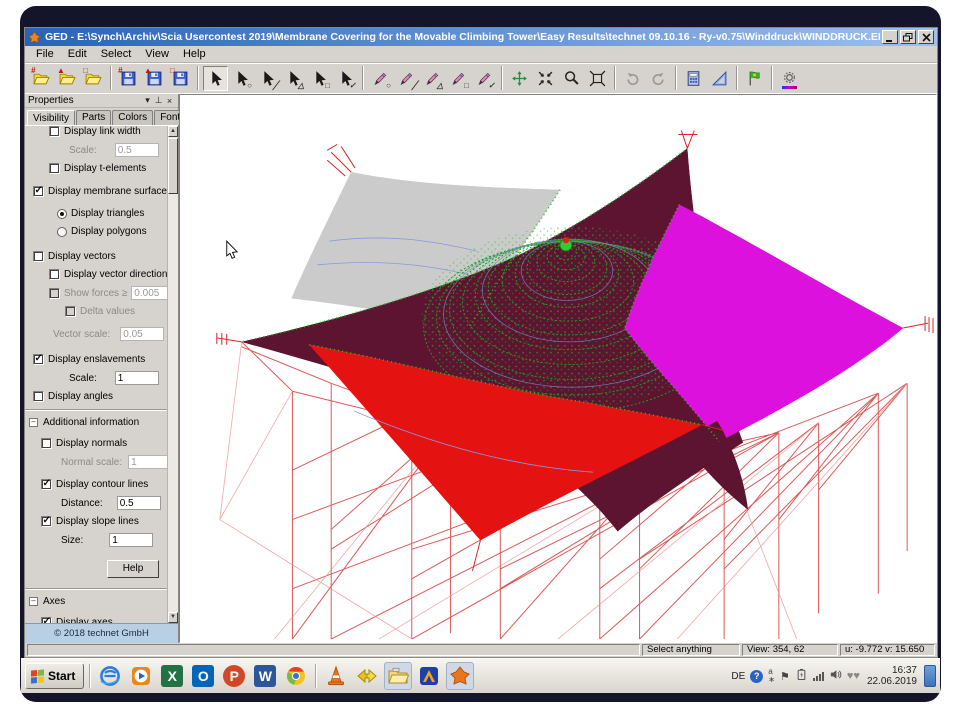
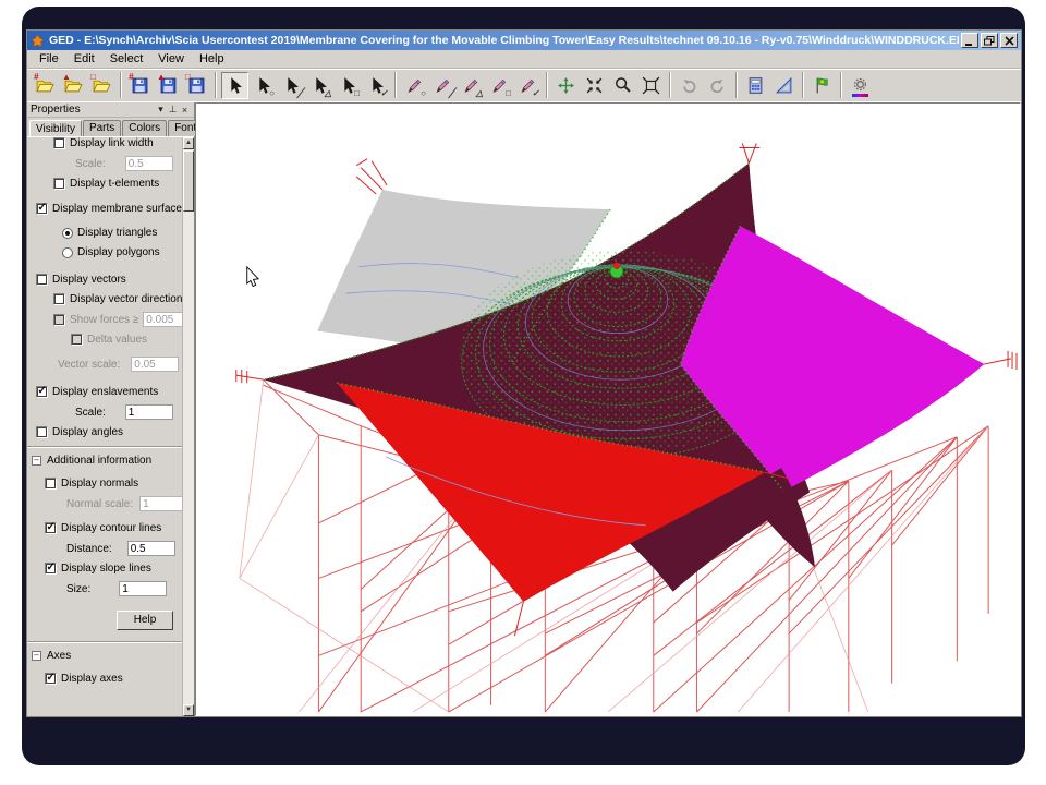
  GED - E:\Synch\Archiv\Scia Usercontest 2019\Membrane Covering for the Movable Climbing Tower\Easy Results\technet 09.10.16 - Ry-v0.75\Winddruck\WINDDRUCK.EI
  File
  Edit
  Select
  View
  Help
  #
  ▲
  □
  #
  ▲
  □
  ○
  ╱
  △
  □
  ✓
  ○
  ╱
  △
  □
  ✓
  Properties
  ▾
  ⊥
  ×
  Visibility
  Parts
  Colors
  Display link width
  Scale:
  0.5
  Display t-elements
  Display membrane surface
  Display triangles
  Display polygons
  Display vectors
  Display vector direction
  Show forces ≥
  0.005
  Delta values
  Vector scale:
  0.05
  Display enslavements
  Scale:
  1
  Display angles
  Additional information
  Display normals
  Normal scale:
  1
  Display contour lines
  Distance:
  0.5
  Display slope lines
  Size:
  1
  Help
  Axes
  Display axes
- © 2018 technet GmbH
- Select anything
- View: 354, 62
- u: -9.772 v: 15.650
- Start
- X
- O
- P
- W
- DE
- ?
- a
- ∗
- ⚑
- ♥♥
- 16:37
- 22.06.2019
